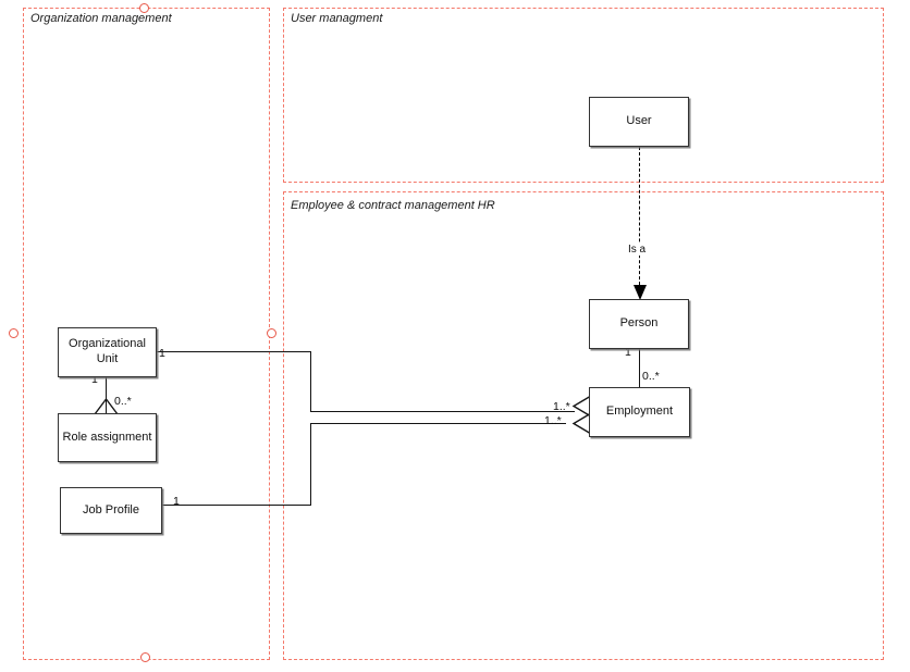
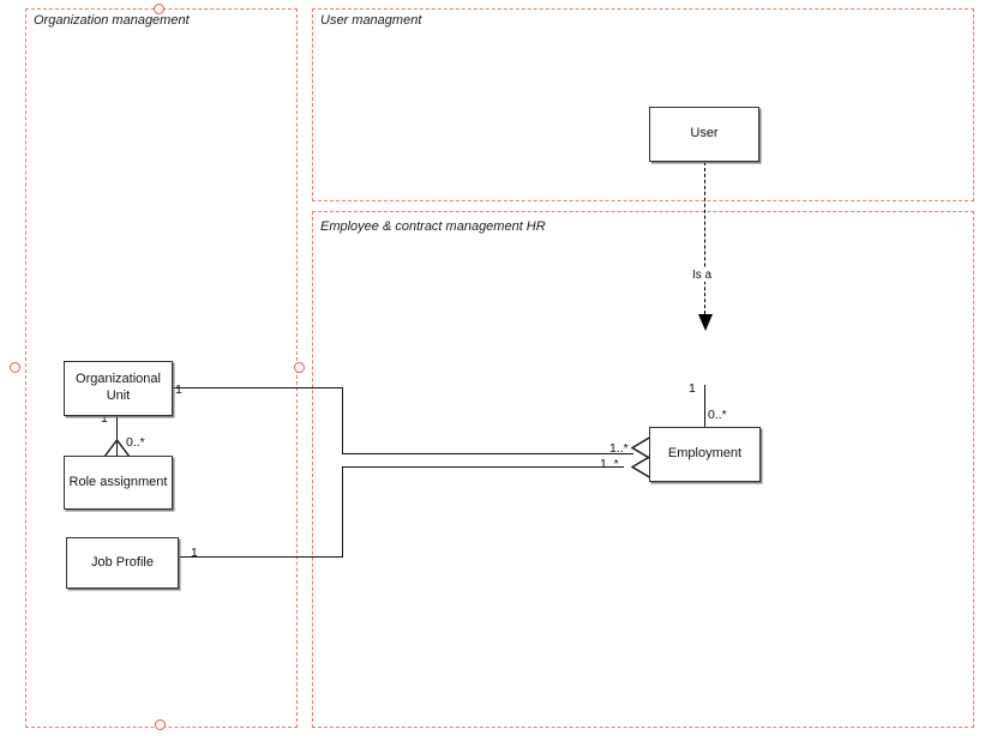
  Organization management
  User managment
  Employee & contract management HR
  Is a
  1
  0..*
  1
  0..*
  1
  1..*
  1
  1..*
  User
- Person
  Employment
  Organizational Unit
  Role assignment
  Job Profile
